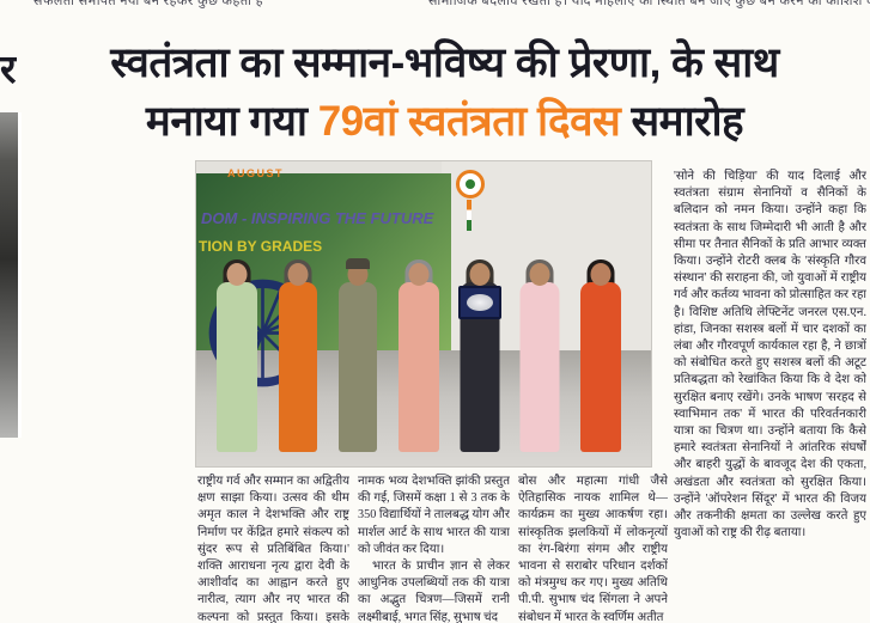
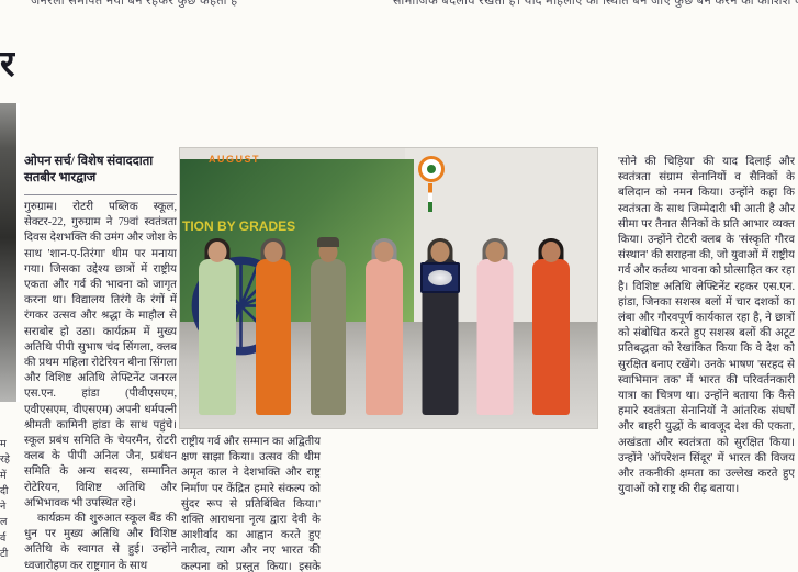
- सफलता समर्पित नया बने रहकर कुछ कहती है
+ जनरला समर्पित नया बने रहकर कुछ कहती है
  सामाजिक बदलाव रखती है। यदि महिलाएं की स्थिति बन जाए कुछ बन करने की कोशिश
- स्वतंत्रता का सम्मान-भविष्य की प्रेरणा, के साथ
- मनाया गया 79वां स्वतंत्रता दिवस समारोह
  र
+ म
+ रहे
+ में
+ दी
+ ने
+ ल
+ र्व
+ टी
+ ओपन सर्च/ विशेष संवाददाता
+ सतबीर भारद्वाज
+ गुरुग्राम। रोटरी पब्लिक स्कूल, सेक्टर-22, गुरुग्राम ने 79वां स्वतंत्रता दिवस देशभक्ति की उमंग और जोश के साथ 'शान-ए-तिरंगा' थीम पर मनाया गया। जिसका उद्देश्य छात्रों में राष्ट्रीय एकता और गर्व की भावना को जागृत करना था। विद्यालय तिरंगे के रंगों में रंगकर उत्सव और श्रद्धा के माहौल से सराबोर हो उठा। कार्यक्रम में मुख्य अतिथि पीपी सुभाष चंद सिंगला, क्लब की प्रथम महिला रोटेरियन बीना सिंगला और विशिष्ट अतिथि लेफ्टिनेंट जनरल एस.एन. हांडा (पीवीएसएम, एवीएसएम, वीएसएम) अपनी धर्मपत्नी श्रीमती कामिनी हांडा के साथ पहुंचे। स्कूल प्रबंध समिति के चेयरमैन, रोटरी क्लब के पीपी अनिल जैन, प्रबंधन समिति के अन्य सदस्य, सम्मानित रोटेरियन, विशिष्ट अतिथि और अभिभावक भी उपस्थित रहे।
+ कार्यक्रम की शुरुआत स्कूल बैंड की धुन पर मुख्य अतिथि और विशिष्ट अतिथि के स्वागत से हुई। उन्होंने ध्वजारोहण कर राष्ट्रगान के साथ
  AUGUST
- DOM - INSPIRING THE FUTURE
  TION BY GRADES
  राष्ट्रीय गर्व और सम्मान का अद्वितीय क्षण साझा किया। उत्सव की थीम अमृत काल ने देशभक्ति और राष्ट्र निर्माण पर केंद्रित हमारे संकल्प को सुंदर रूप से प्रतिबिंबित किया।' शक्ति आराधना नृत्य द्वारा देवी के आशीर्वाद का आह्वान करते हुए नारीत्व, त्याग और नए भारत की कल्पना को प्रस्तुत किया। इसके
- नामक भव्य देशभक्ति झांकी प्रस्तुत की गई, जिसमें कक्षा 1 से 3 तक के 350 विद्यार्थियों ने तालबद्ध योग और मार्शल आर्ट के साथ भारत की यात्रा को जीवंत कर दिया।
- भारत के प्राचीन ज्ञान से लेकर आधुनिक उपलब्धियों तक की यात्रा का अद्भुत चित्रण—जिसमें रानी लक्ष्मीबाई, भगत सिंह, सुभाष चंद
- बोस और महात्मा गांधी जैसे ऐतिहासिक नायक शामिल थे— कार्यक्रम का मुख्य आकर्षण रहा। सांस्कृतिक झलकियों में लोकनृत्यों का रंग-बिरंगा संगम और राष्ट्रीय भावना से सराबोर परिधान दर्शकों को मंत्रमुग्ध कर गए। मुख्य अतिथि पी.पी. सुभाष चंद सिंगला ने अपने संबोधन में भारत के स्वर्णिम अतीत
- 'सोने की चिड़िया' की याद दिलाई और स्वतंत्रता संग्राम सेनानियों व सैनिकों के बलिदान को नमन किया। उन्होंने कहा कि स्वतंत्रता के साथ जिम्मेदारी भी आती है और सीमा पर तैनात सैनिकों के प्रति आभार व्यक्त किया। उन्होंने रोटरी क्लब के 'संस्कृति गौरव संस्थान' की सराहना की, जो युवाओं में राष्ट्रीय गर्व और कर्तव्य भावना को प्रोत्साहित कर रहा है। विशिष्ट अतिथि लेफ्टिनेंट जनरल एस.एन. हांडा, जिनका सशस्त्र बलों में चार दशकों का लंबा और गौरवपूर्ण कार्यकाल रहा है, ने छात्रों को संबोधित करते हुए सशस्त्र बलों की अटूट प्रतिबद्धता को रेखांकित किया कि वे देश को सुरक्षित बनाए रखेंगे। उनके भाषण 'सरहद से स्वाभिमान तक' में भारत की परिवर्तनकारी यात्रा का चित्रण था। उन्होंने बताया कि कैसे हमारे स्वतंत्रता सेनानियों ने आंतरिक संघर्षों और बाहरी युद्धों के बावजूद देश की एकता, अखंडता और स्वतंत्रता को सुरक्षित किया। उन्होंने 'ऑपरेशन सिंदूर' में भारत की विजय और तकनीकी क्षमता का उल्लेख करते हुए युवाओं को राष्ट्र की रीढ़ बताया।
+ 'सोने की चिड़िया' की याद दिलाई और स्वतंत्रता संग्राम सेनानियों व सैनिकों के बलिदान को नमन किया। उन्होंने कहा कि स्वतंत्रता के साथ जिम्मेदारी भी आती है और सीमा पर तैनात सैनिकों के प्रति आभार व्यक्त किया। उन्होंने रोटरी क्लब के 'संस्कृति गौरव संस्थान' की सराहना की, जो युवाओं में राष्ट्रीय गर्व और कर्तव्य भावना को प्रोत्साहित कर रहा है। विशिष्ट अतिथि लेफ्टिनेंट रहकर एस.एन. हांडा, जिनका सशस्त्र बलों में चार दशकों का लंबा और गौरवपूर्ण कार्यकाल रहा है, ने छात्रों को संबोधित करते हुए सशस्त्र बलों की अटूट प्रतिबद्धता को रेखांकित किया कि वे देश को सुरक्षित बनाए रखेंगे। उनके भाषण 'सरहद से स्वाभिमान तक' में भारत की परिवर्तनकारी यात्रा का चित्रण था। उन्होंने बताया कि कैसे हमारे स्वतंत्रता सेनानियों ने आंतरिक संघर्षों और बाहरी युद्धों के बावजूद देश की एकता, अखंडता और स्वतंत्रता को सुरक्षित किया। उन्होंने 'ऑपरेशन सिंदूर' में भारत की विजय और तकनीकी क्षमता का उल्लेख करते हुए युवाओं को राष्ट्र की रीढ़ बताया।
